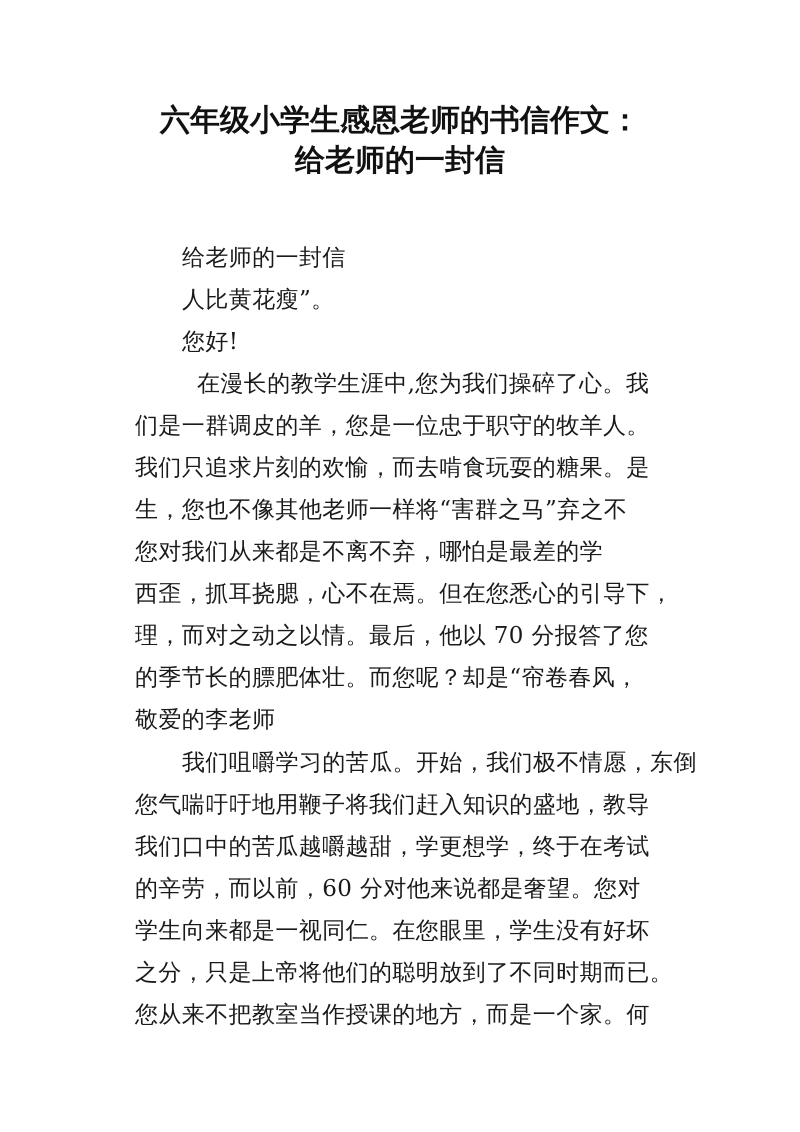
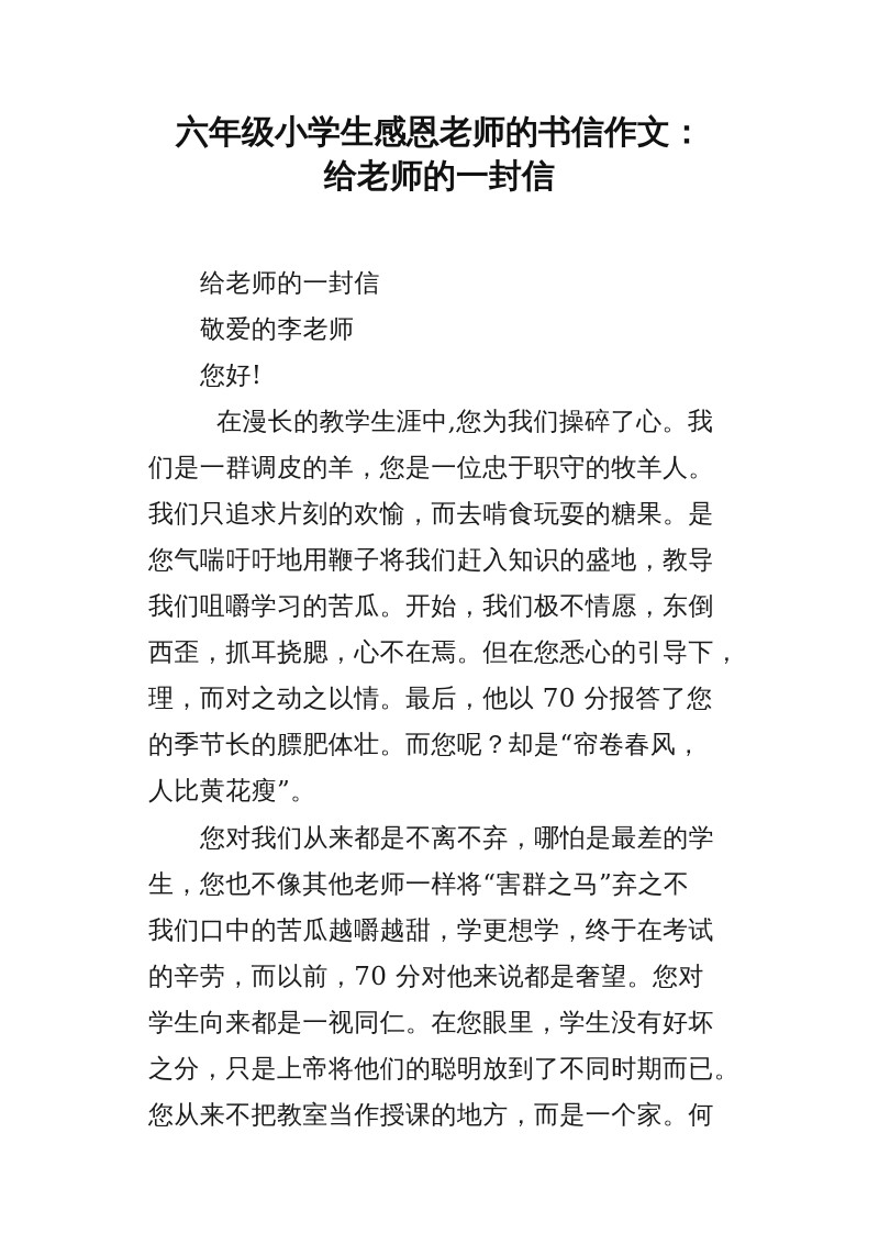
  六年级小学生感恩老师的书信作文：
  给老师的一封信
  给老师的一封信
- 人比黄花瘦”。
+ 敬爱的李老师
  您好!
  在漫长的教学生涯中,您为我们操碎了心。我
  们是一群调皮的羊，您是一位忠于职守的牧羊人。
  我们只追求片刻的欢愉，而去啃食玩耍的糖果。是
- 生，您也不像其他老师一样将“害群之马”弃之不
+ 您气喘吁吁地用鞭子将我们赶入知识的盛地，教导
- 您对我们从来都是不离不弃，哪怕是最差的学
+ 我们咀嚼学习的苦瓜。开始，我们极不情愿，东倒
  西歪，抓耳挠腮，心不在焉。但在您悉心的引导下，
  理，而对之动之以情。最后，他以 70 分报答了您
  的季节长的膘肥体壮。而您呢？却是“帘卷春风，
- 敬爱的李老师
+ 人比黄花瘦”。
- 我们咀嚼学习的苦瓜。开始，我们极不情愿，东倒
+ 您对我们从来都是不离不弃，哪怕是最差的学
- 您气喘吁吁地用鞭子将我们赶入知识的盛地，教导
+ 生，您也不像其他老师一样将“害群之马”弃之不
  我们口中的苦瓜越嚼越甜，学更想学，终于在考试
- 的辛劳，而以前，60 分对他来说都是奢望。您对
+ 的辛劳，而以前，70 分对他来说都是奢望。您对
  学生向来都是一视同仁。在您眼里，学生没有好坏
  之分，只是上帝将他们的聪明放到了不同时期而已。
  您从来不把教室当作授课的地方，而是一个家。何
